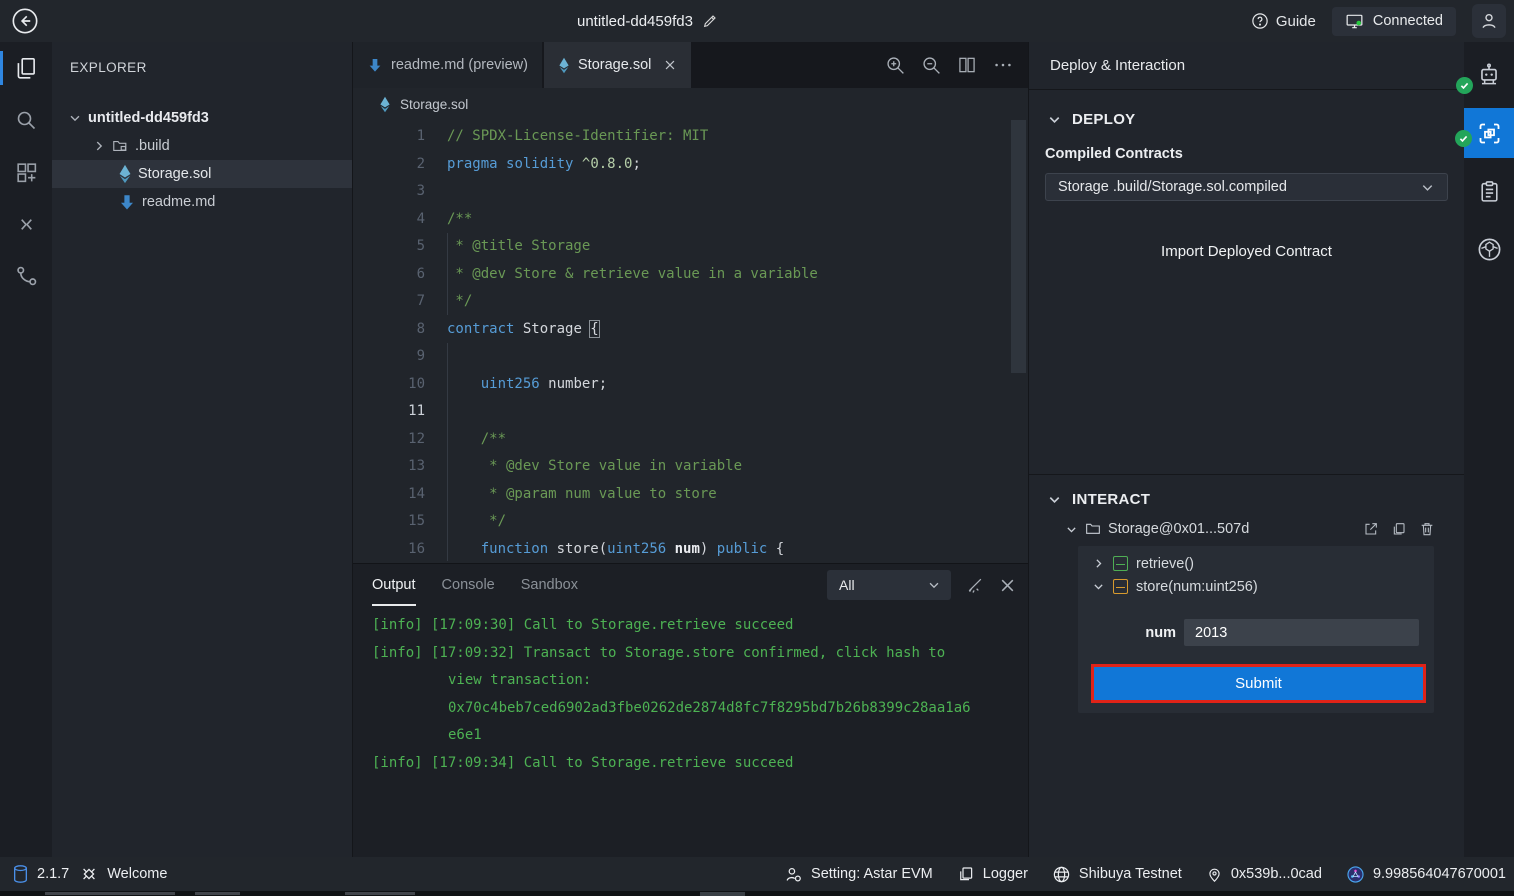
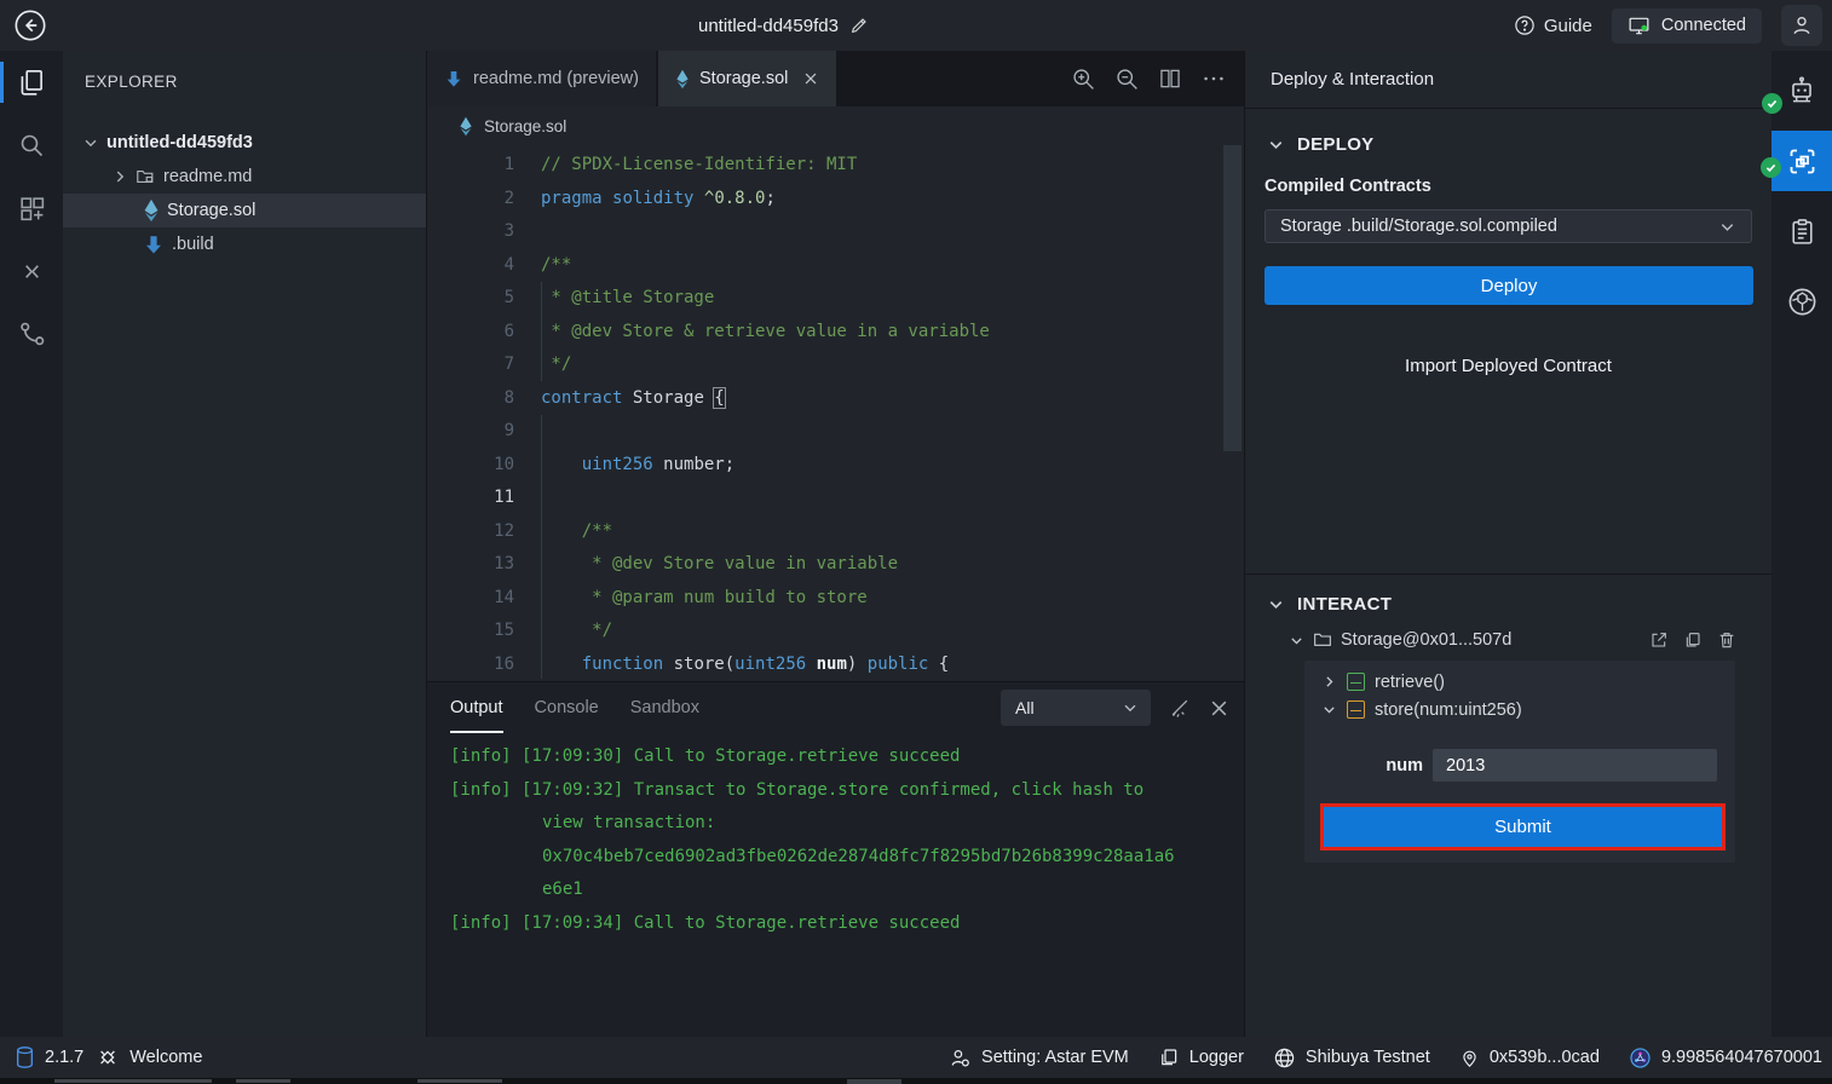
  untitled-dd459fd3
  Guide
  Connected
  EXPLORER
  untitled-dd459fd3
- .build
+ readme.md
  Storage.sol
- readme.md
+ .build
  readme.md (preview)
  Storage.sol
  Storage.sol
  1
  // SPDX-License-Identifier: MIT
  2
  pragma solidity ^0.8.0;
  3
  4
  /**
  5
  * @title Storage
  6
  * @dev Store & retrieve value in a variable
  7
  */
  8
  contract Storage {
  9
  10
  uint256 number;
  11
  12
  /**
  13
  * @dev Store value in variable
  14
- * @param num value to store
+ * @param num build to store
  15
  */
  16
  function store(uint256 num) public {
  Output
  Console
  Sandbox
  All
  [info] [17:09:30] Call to Storage.retrieve succeed
  [info] [17:09:32] Transact to Storage.store confirmed, click hash to
  view transaction:
  0x70c4beb7ced6902ad3fbe0262de2874d8fc7f8295bd7b26b8399c28aa1a6
  e6e1
  [info] [17:09:34] Call to Storage.retrieve succeed
  Deploy & Interaction
  DEPLOY
  Compiled Contracts
  Storage .build/Storage.sol.compiled
+ Deploy
  Import Deployed Contract
  INTERACT
  Storage@0x01...507d
  retrieve()
  store(num:uint256)
  num
  2013
  Submit
  2.1.7
  Welcome
  Setting: Astar EVM
  Logger
  Shibuya Testnet
  0x539b...0cad
  9.998564047670001
